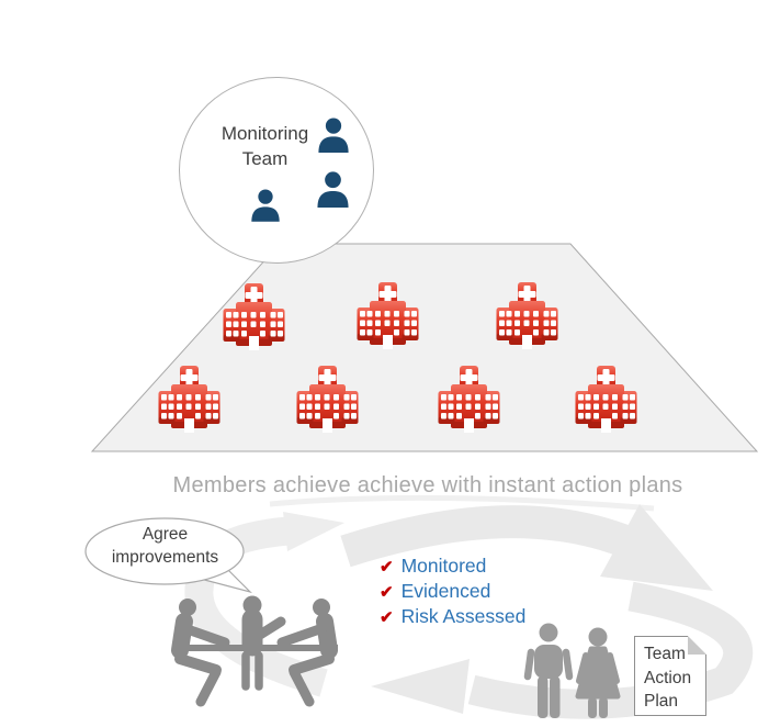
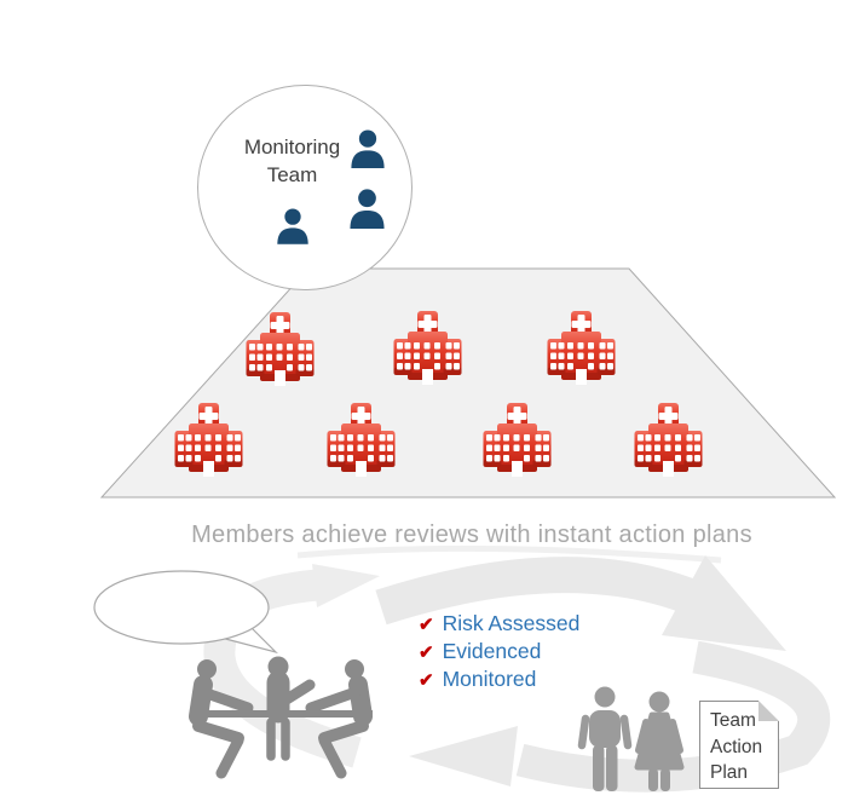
  Monitoring Team
- Members achieve achieve with instant action plans
+ Members achieve reviews with instant action plans
- Agree improvements
  ✔
- Monitored
+ Risk Assessed
  ✔
  Evidenced
  ✔
- Risk Assessed
+ Monitored
  Team Action Plan
